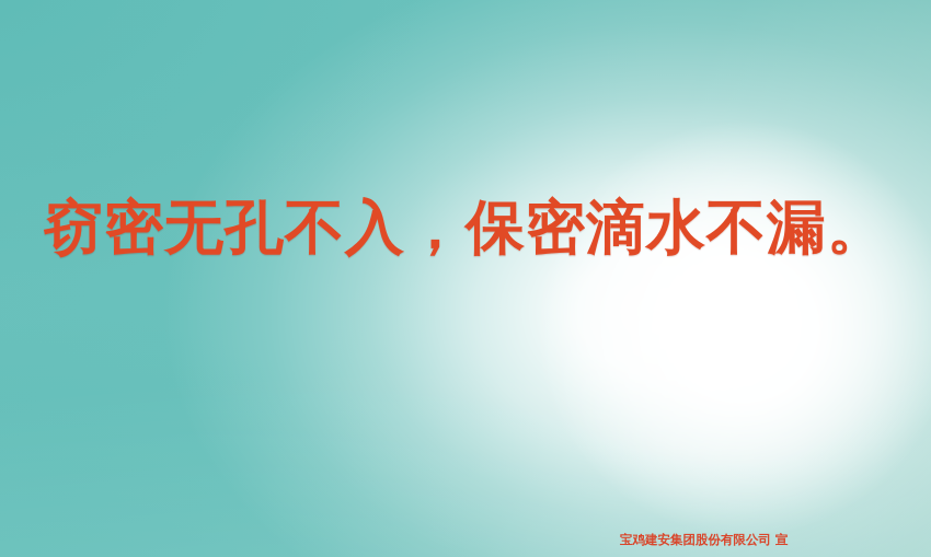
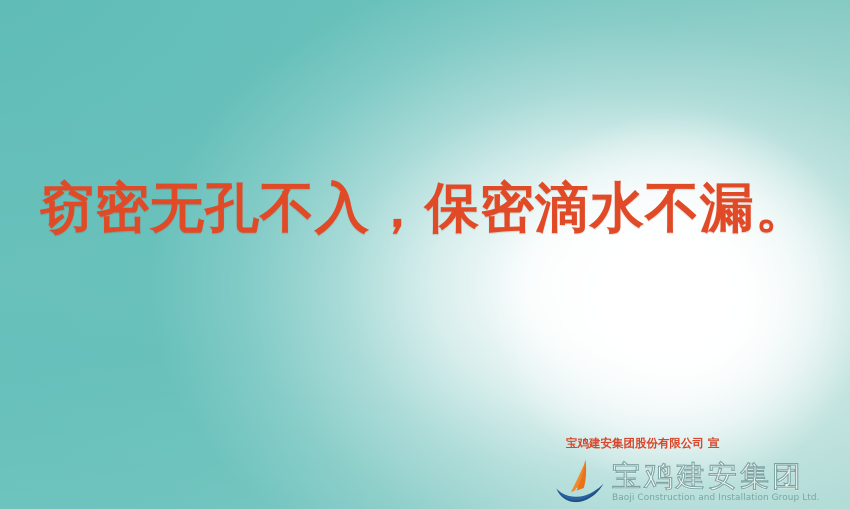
  窃密无孔不入，保密滴水不漏。
  宝鸡建安集团股份有限公司 宣
+ 宝鸡建安集团
+ Baoji Construction and Installation Group Ltd.
